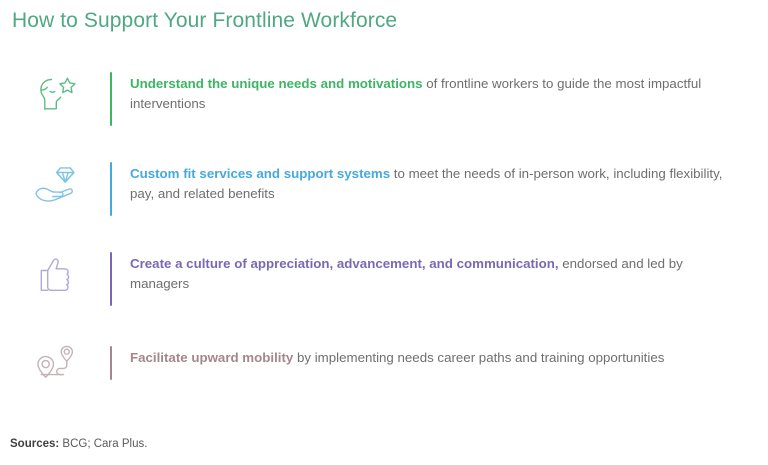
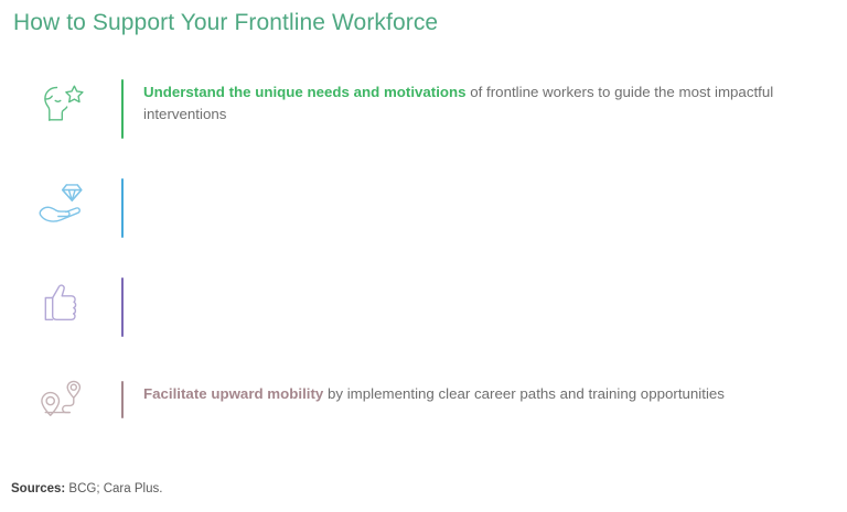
  How to Support Your Frontline Workforce
  Understand the unique needs and motivations of frontline workers to guide the most impactful interventions
- Custom fit services and support systems to meet the needs of in-person work, including flexibility, pay, and related benefits
- Create a culture of appreciation, advancement, and communication, endorsed and led by managers
- Facilitate upward mobility by implementing needs career paths and training opportunities
+ Facilitate upward mobility by implementing clear career paths and training opportunities
  Sources: BCG; Cara Plus.
